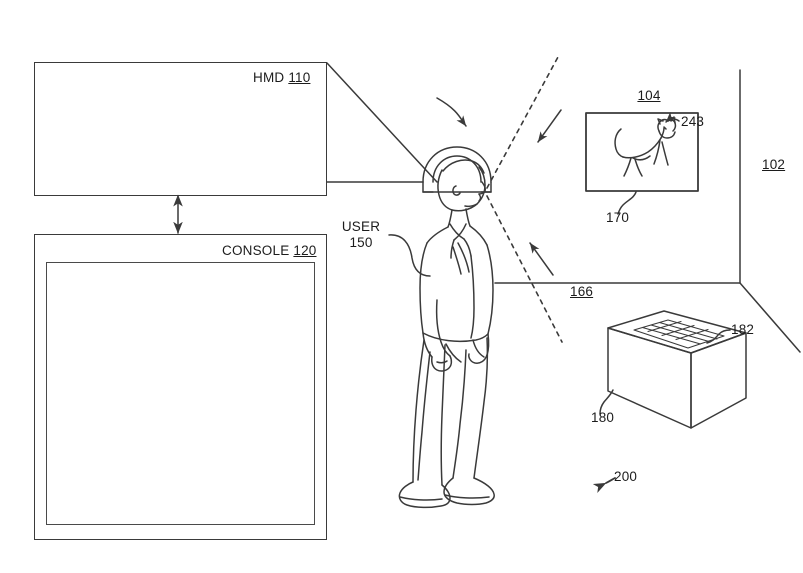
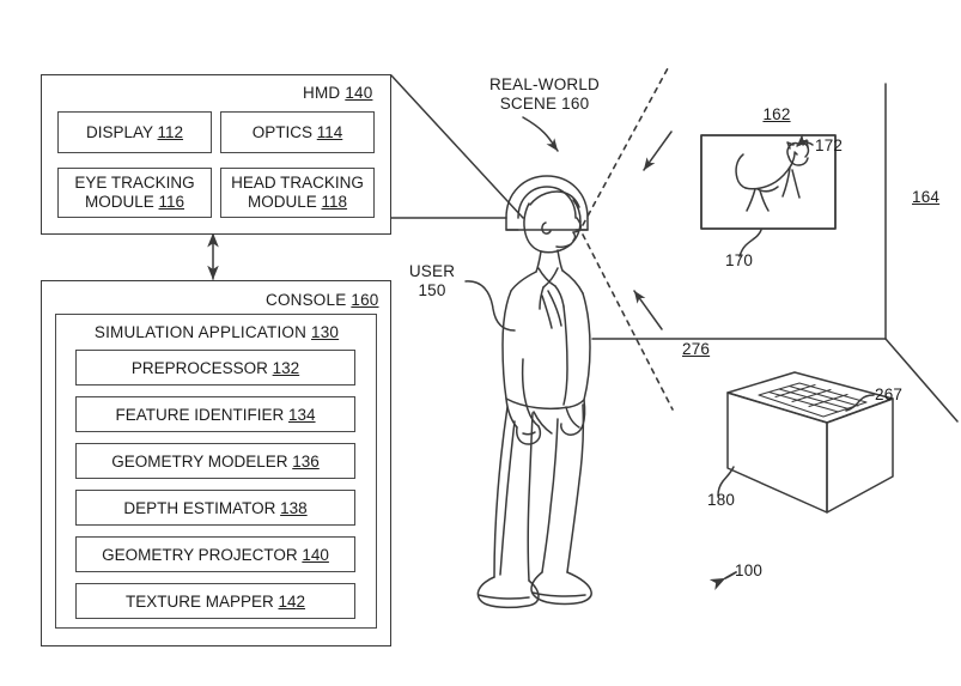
- HMD 110
+ HMD 140
+ DISPLAY 112
+ OPTICS 114
+ EYE TRACKING
+ MODULE 116
+ HEAD TRACKING
+ MODULE 118
- CONSOLE 120
+ CONSOLE 160
+ SIMULATION APPLICATION 130
+ PREPROCESSOR 132
+ FEATURE IDENTIFIER 134
+ GEOMETRY MODELER 136
+ DEPTH ESTIMATOR 138
+ GEOMETRY PROJECTOR 140
+ TEXTURE MAPPER 142
+ REAL-WORLD
+ SCENE 160
  USER
  150
- 104
+ 162
- 102
+ 164
- 166
+ 276
  170
- 243
+ 172
  180
- 182
+ 267
- 200
+ 100
